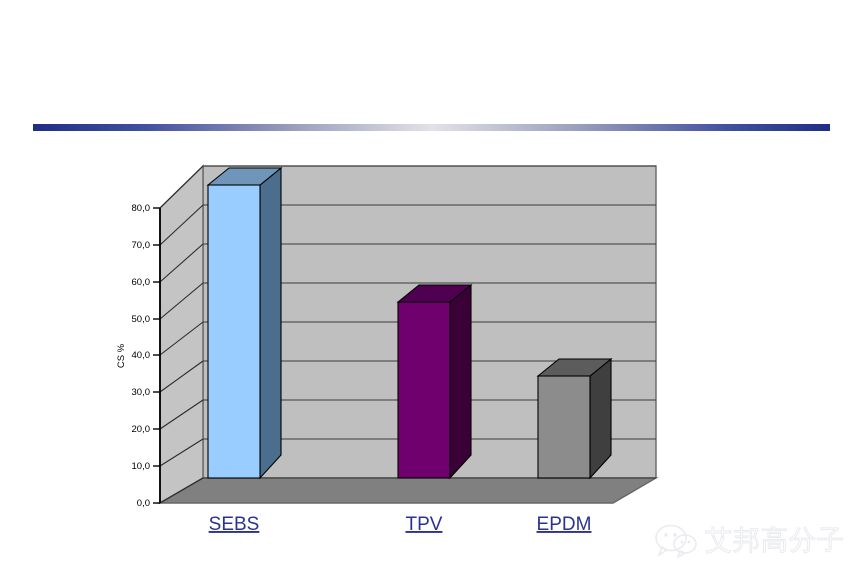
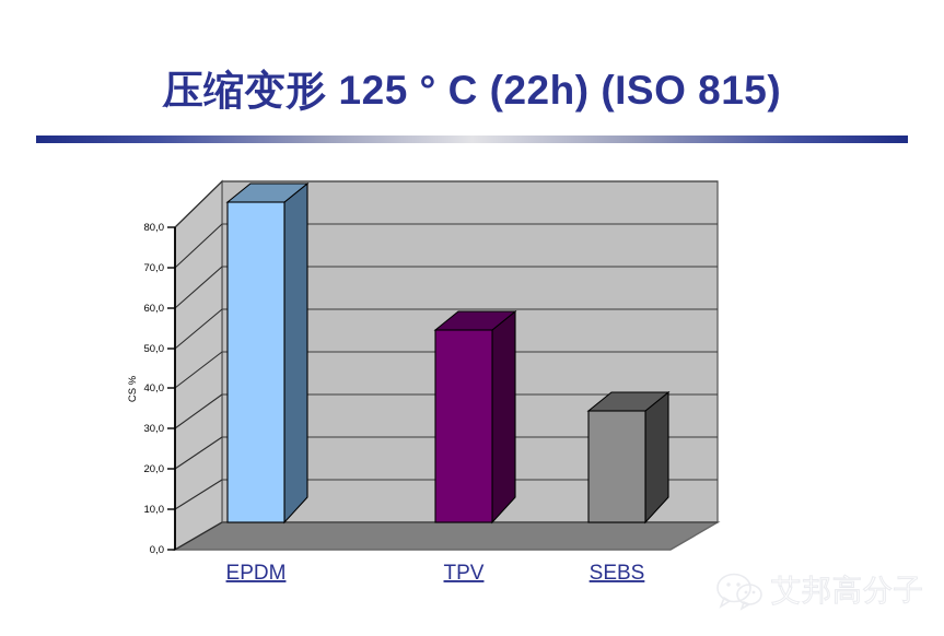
+ 压缩变形 125 ° C (22h) (ISO 815)
  0,0
  10,0
  20,0
  30,0
  40,0
  50,0
  60,0
  70,0
  80,0
- SEBS
+ EPDM
  TPV
- EPDM
+ SEBS
